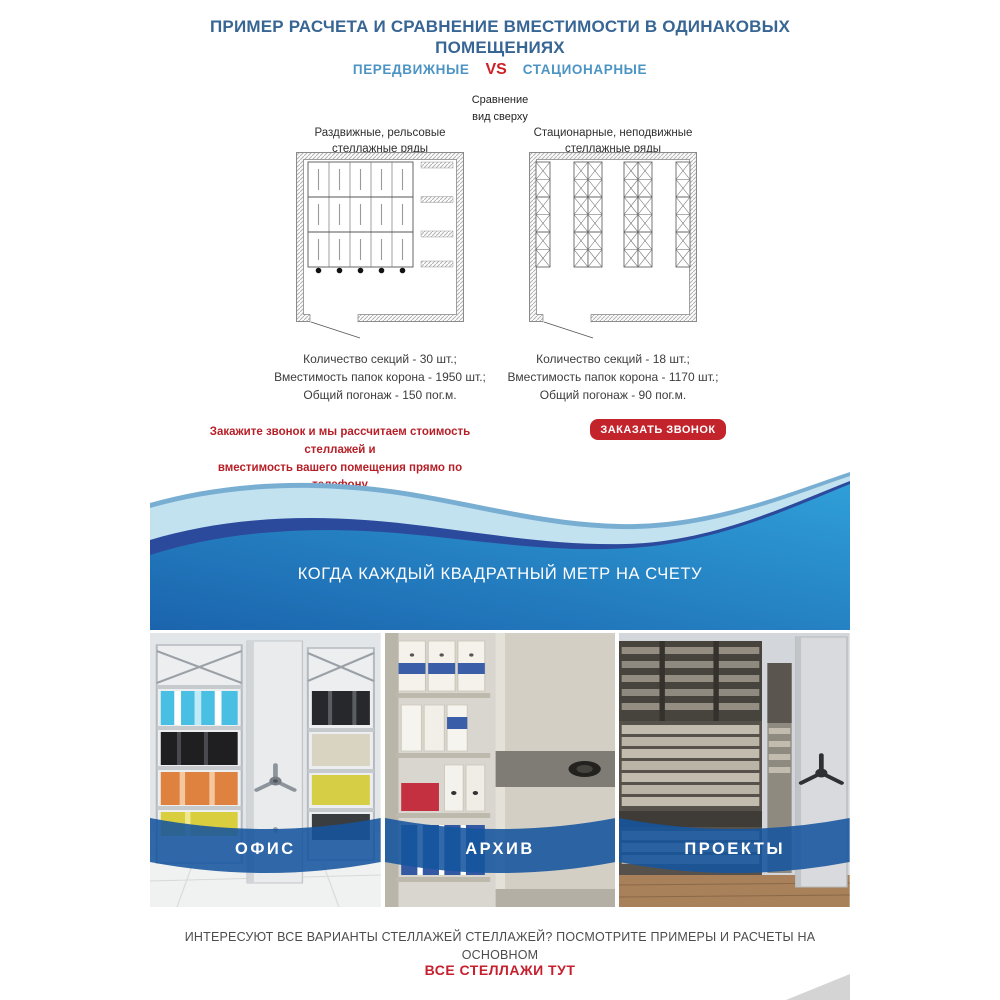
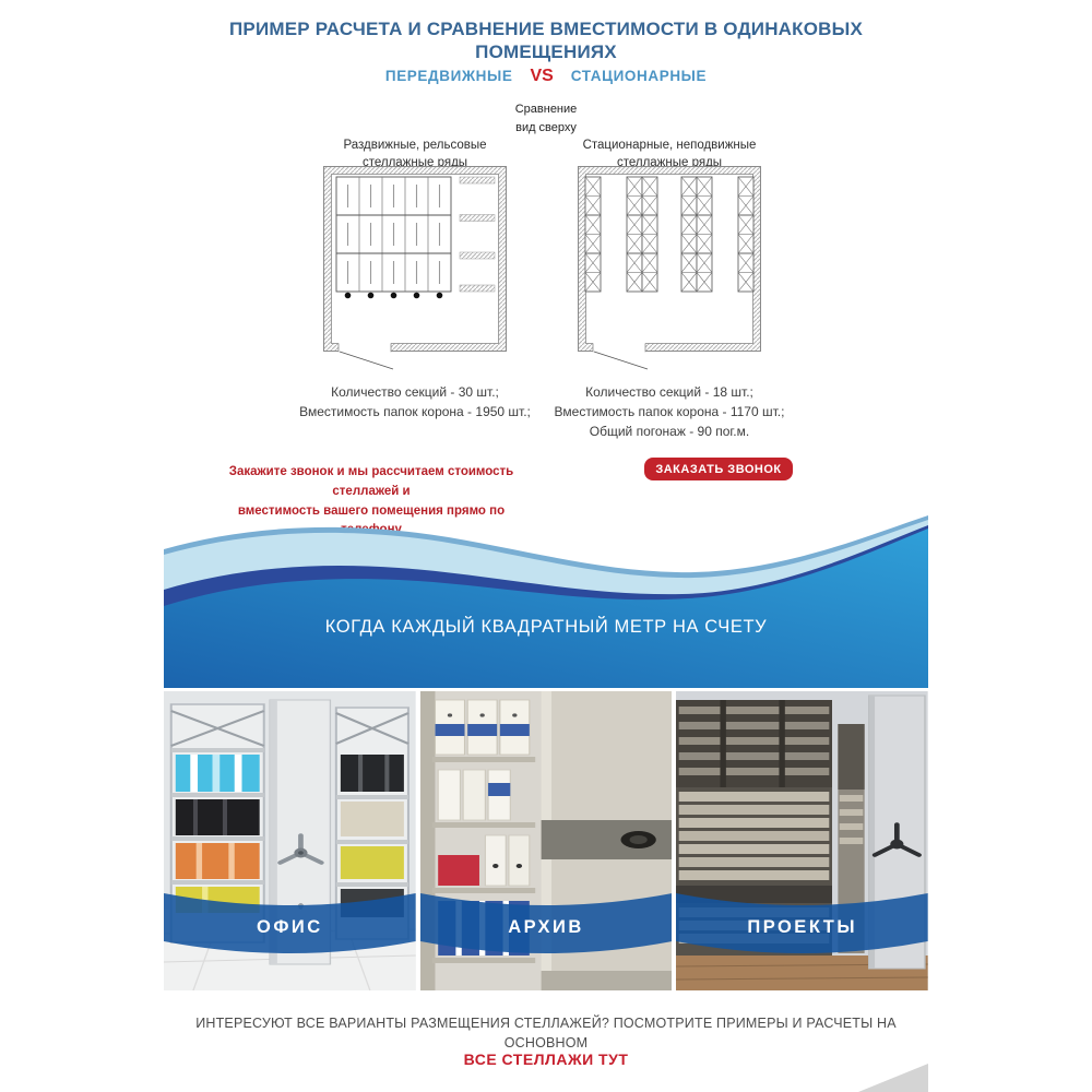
  ПРИМЕР РАСЧЕТА И СРАВНЕНИЕ ВМЕСТИМОСТИ В ОДИНАКОВЫХ
  ПОМЕЩЕНИЯХ
  ПЕРЕДВИЖНЫЕ
  VS
  СТАЦИОНАРНЫЕ
  Сравнение
  вид сверху
  Раздвижные, рельсовые
  стеллажные ряды
  Стационарные, неподвижные
  стеллажные ряды
  Количество секций - 30 шт.;
  Вместимость папок корона - 1950 шт.;
- Общий погонаж - 150 пог.м.
  Количество секций - 18 шт.;
  Вместимость папок корона - 1170 шт.;
  Общий погонаж - 90 пог.м.
  Закажите звонок и мы рассчитаем стоимость стеллажей и
  вместимость вашего помещения прямо по у
  ЗАКАЗАТЬ ЗВОНОК
  КОГДА КАЖДЫЙ КВАДРАТНЫЙ МЕТР НА СЧЕТУ
  ОФИС
  АРХИВ
  ПРОЕКТЫ
- ИНТЕРЕСУЮТ ВСЕ ВАРИАНТЫ СТЕЛЛАЖЕЙ СТЕЛЛАЖЕЙ? ПОСМОТРИТЕ ПРИМЕРЫ И РАСЧЕТЫ НА ОСНОВНОМ
+ ИНТЕРЕСУЮТ ВСЕ ВАРИАНТЫ РАЗМЕЩЕНИЯ СТЕЛЛАЖЕЙ? ПОСМОТРИТЕ ПРИМЕРЫ И РАСЧЕТЫ НА ОСНОВНОМ
  ВСЕ СТЕЛЛАЖИ ТУТ
